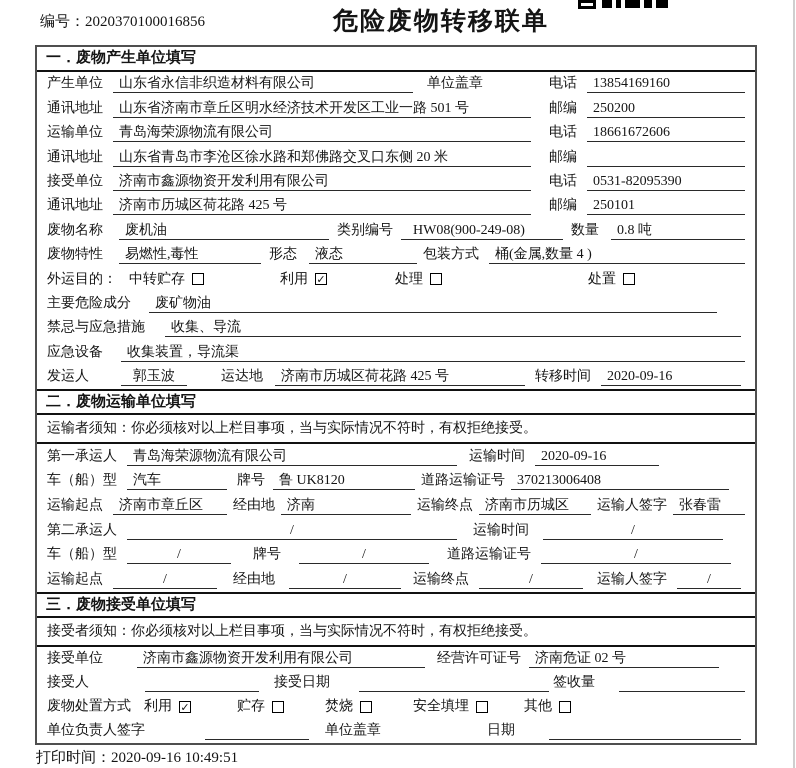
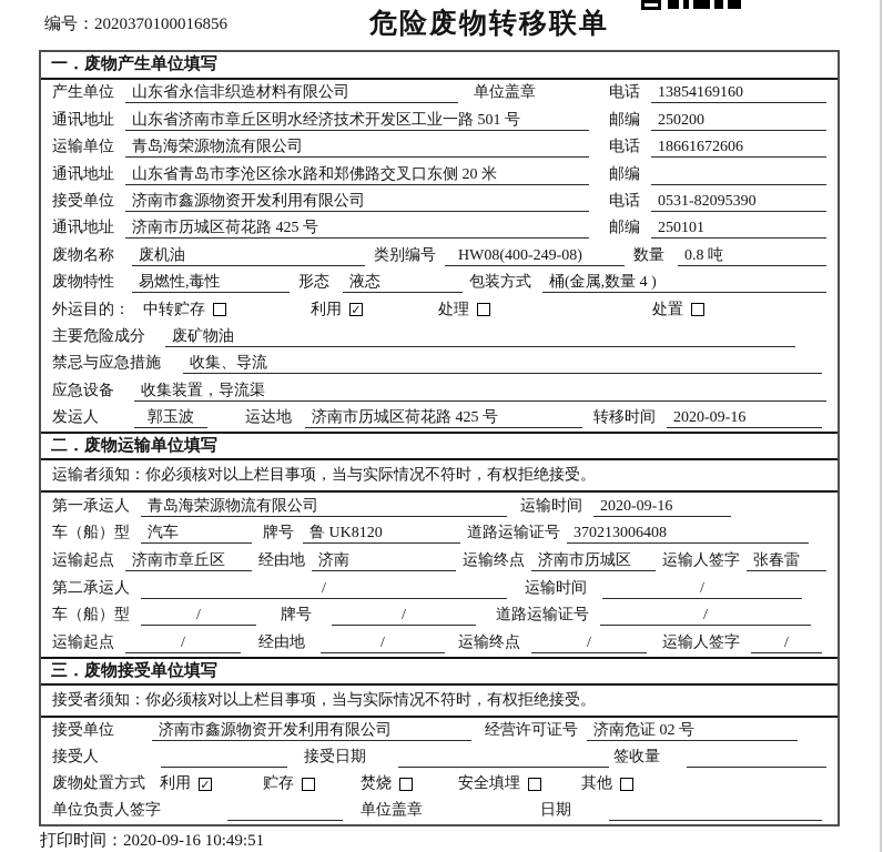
  编号：2020370100016856
  危险废物转移联单
  一．废物产生单位填写
  产生单位
  山东省永信非织造材料有限公司
  单位盖章
  电话
  13854169160
  通讯地址
  山东省济南市章丘区明水经济技术开发区工业一路 501 号
  邮编
  250200
  运输单位
  青岛海荣源物流有限公司
  电话
  18661672606
  通讯地址
  山东省青岛市李沧区徐水路和郑佛路交叉口东侧 20 米
  邮编
  接受单位
  济南市鑫源物资开发利用有限公司
  电话
  0531-82095390
  通讯地址
  济南市历城区荷花路 425 号
  邮编
  250101
  废物名称
  废机油
  类别编号
- HW08(900-249-08)
+ HW08(400-249-08)
  数量
  0.8 吨
  废物特性
  易燃性,毒性
  形态
  液态
  包装方式
  桶(金属,数量 4 )
  外运目的：
  中转贮存
  利用
  ✓
  处理
  处置
  主要危险成分
  废矿物油
  禁忌与应急措施
  收集、导流
  应急设备
  收集装置，导流渠
  发运人
  郭玉波
  运达地
  济南市历城区荷花路 425 号
  转移时间
  2020-09-16
  二．废物运输单位填写
  运输者须知：你必须核对以上栏目事项，当与实际情况不符时，有权拒绝接受。
  第一承运人
  青岛海荣源物流有限公司
  运输时间
  2020-09-16
  车（船）型
  汽车
  牌号
  鲁 UK8120
  道路运输证号
  370213006408
  运输起点
  济南市章丘区
  经由地
  济南
  运输终点
  济南市历城区
  运输人签字
  张春雷
  第二承运人
  /
  运输时间
  /
  车（船）型
  /
  牌号
  /
  道路运输证号
  /
  运输起点
  /
  经由地
  /
  运输终点
  /
  运输人签字
  /
  三．废物接受单位填写
  接受者须知：你必须核对以上栏目事项，当与实际情况不符时，有权拒绝接受。
  接受单位
  济南市鑫源物资开发利用有限公司
  经营许可证号
  济南危证 02 号
  接受人
  接受日期
  签收量
  废物处置方式
  利用
  ✓
  贮存
  焚烧
  安全填埋
  其他
  单位负责人签字
  单位盖章
  日期
  打印时间：2020-09-16 10:49:51
